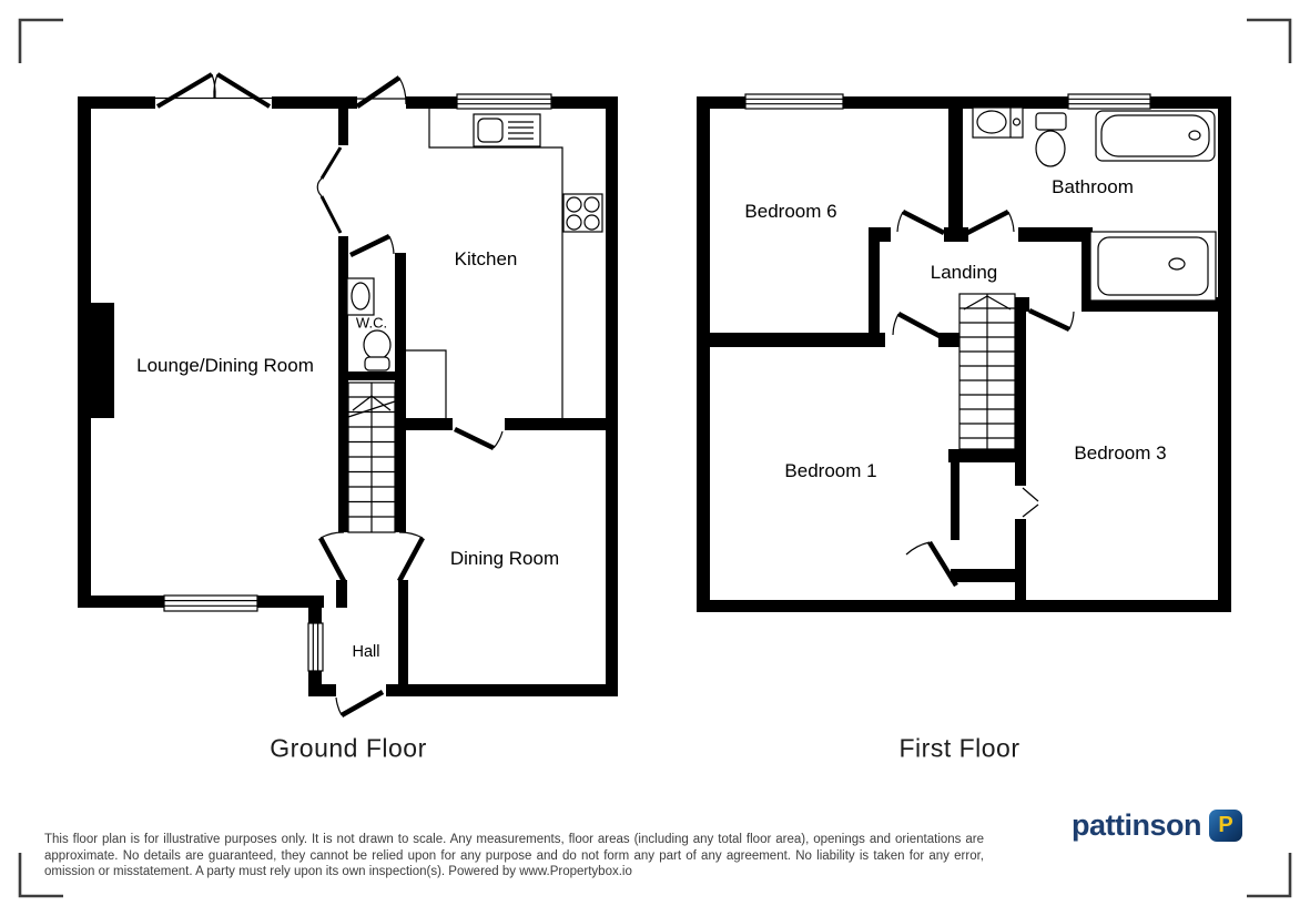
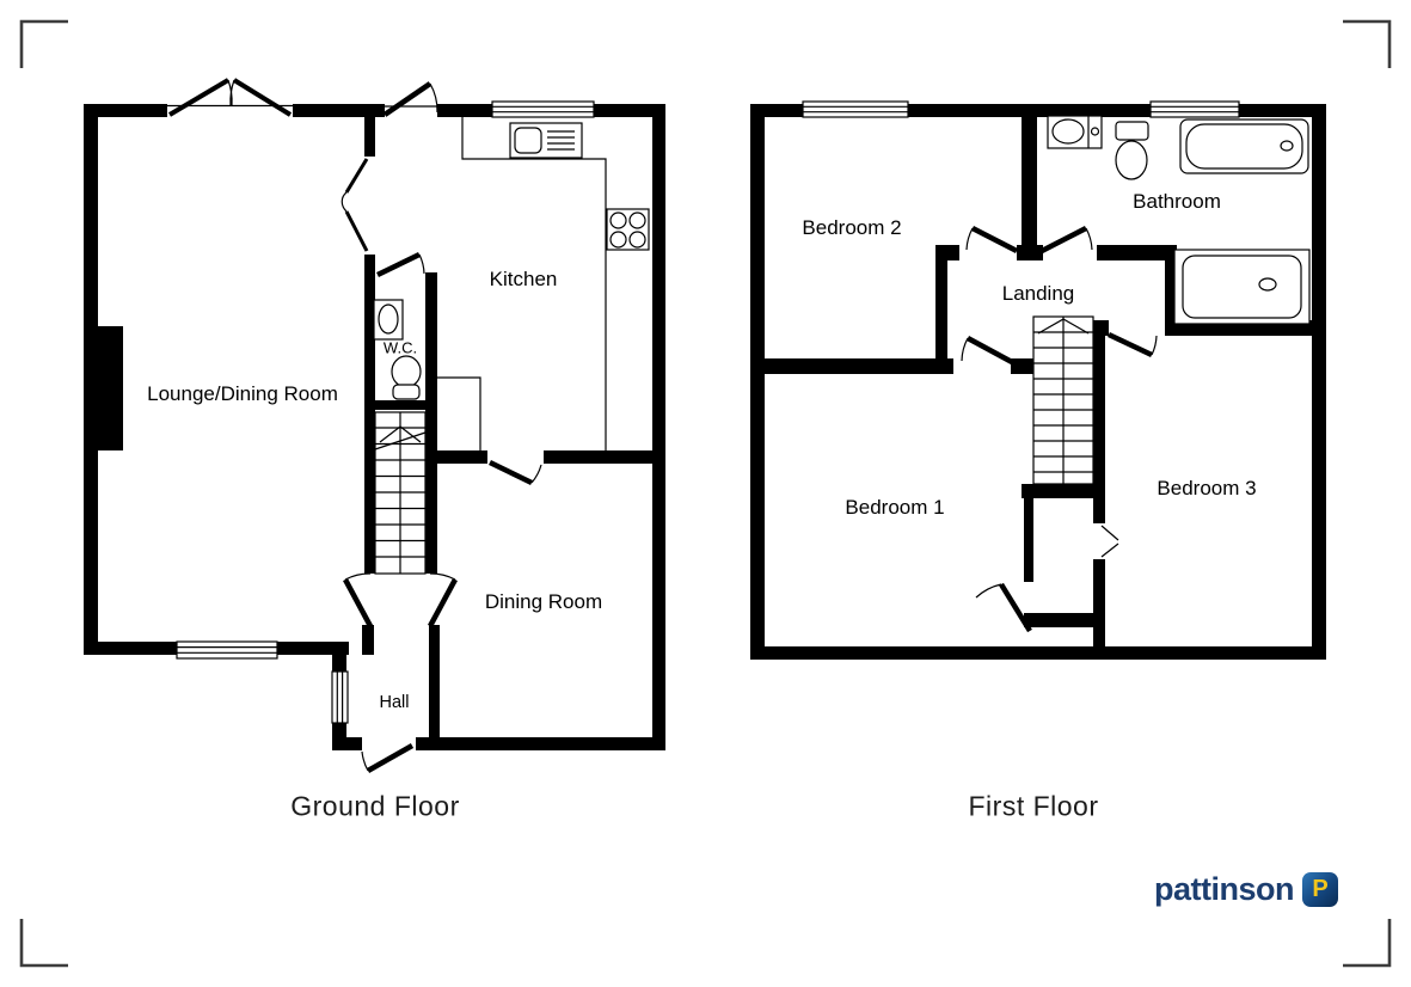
  Lounge/Dining Room
  Kitchen
  W.C.
  Dining Room
  Hall
- Bedroom 6
+ Bedroom 2
  Bathroom
  Landing
  Bedroom 1
  Bedroom 3
  Ground Floor
  First Floor
- This floor plan is for illustrative purposes only. It is not drawn to scale. Any measurements, floor areas (including any total floor area), openings and orientations are approximate. No details are guaranteed, they cannot be relied upon for any purpose and do not form any part of any agreement. No liability is taken for any error, omission or misstatement. A party must rely upon its own inspection(s). Powered by www.Propertybox.io
  pattinson
  P
